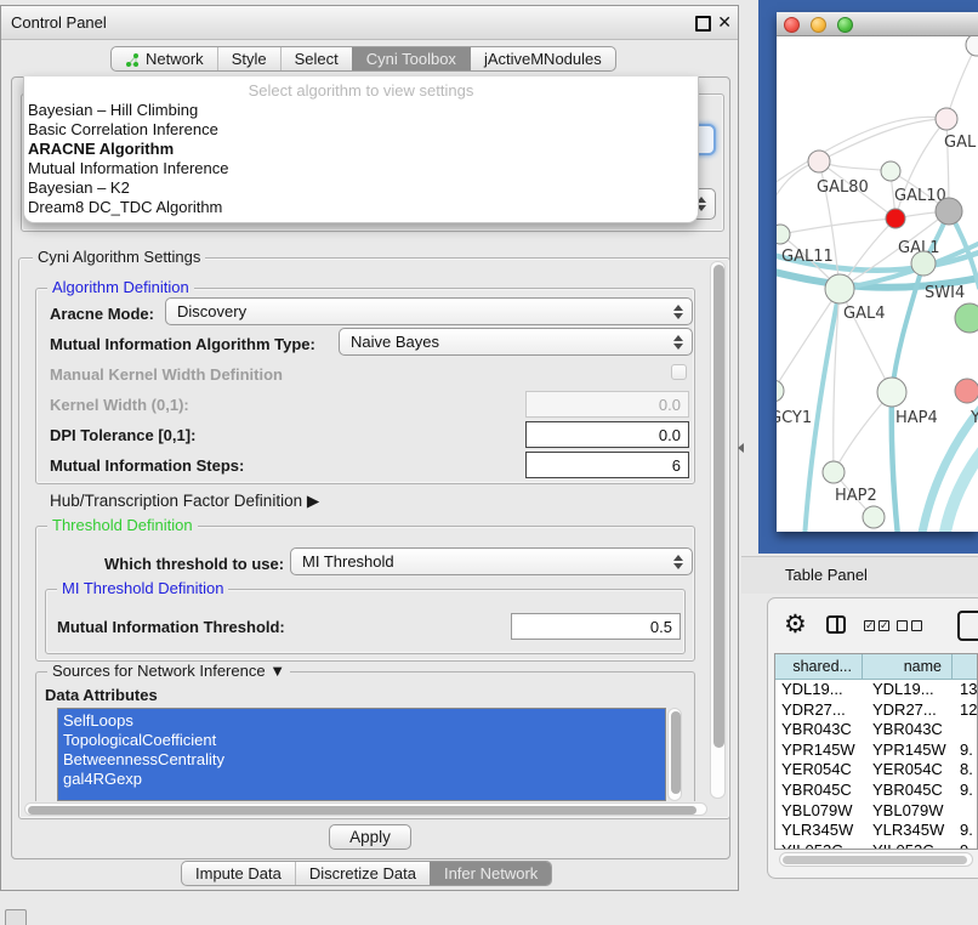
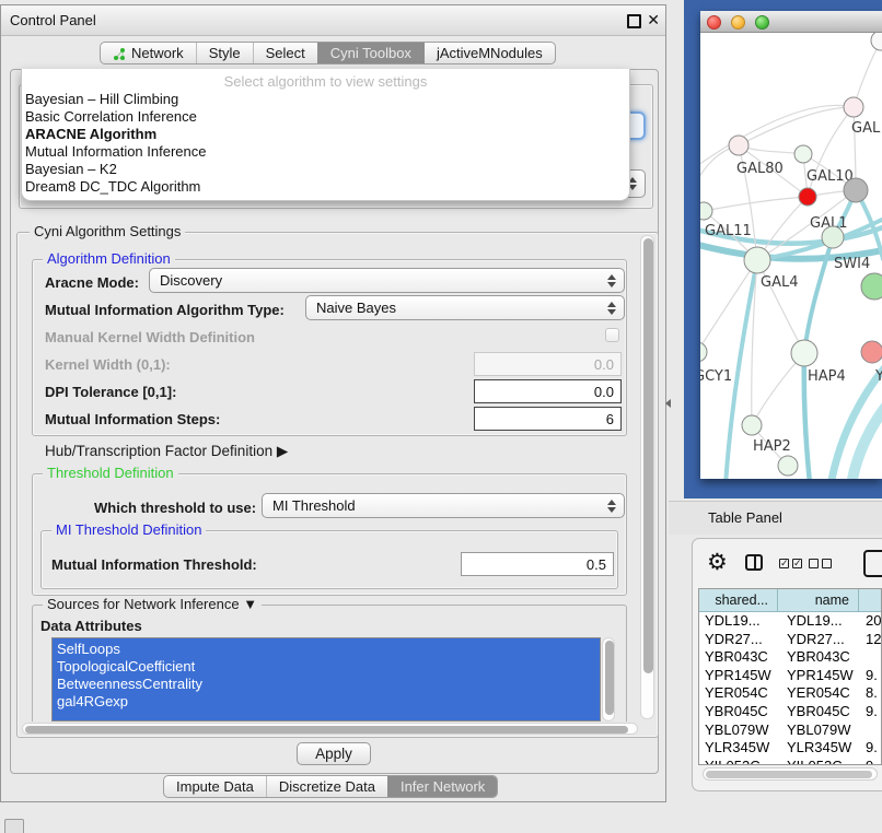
  Control Panel
  ✕
  Network
  Style
  Select
  Cyni Toolbox
  jActiveMNodules
  Select algorithm to view settings
  Bayesian – Hill Climbing
  Basic Correlation Inference
  ARACNE Algorithm
  Mutual Information Inference
  Bayesian – K2
  Dream8 DC_TDC Algorithm
  Cyni Algorithm Settings
  Algorithm Definition
  Aracne Mode:
  Discovery
  Mutual Information Algorithm Type:
  Naive Bayes
  Manual Kernel Width Definition
  Kernel Width (0,1):
  0.0
  DPI Tolerance [0,1]:
  0.0
  Mutual Information Steps:
  6
  Hub/Transcription Factor Definition ▶
  Threshold Definition
  Which threshold to use:
  MI Threshold
  MI Threshold Definition
  Mutual Information Threshold:
  0.5
  Sources for Network Inference ▼
  Data Attributes
  SelfLoops
  TopologicalCoefficient
  BetweennessCentrality
  gal4RGexp
  Apply
  Impute Data
  Discretize Data
  Infer Network
  GAL
  GAL80
  GAL10
  GAL1
  SWI4
  GAL11
  GAL4
  GCY1
  HAP4
  Y
  HAP2
  Table Panel
  ⚙
  ✓
  ✓
  shared...
  name
  YDL19...
  YDL19...
- 13
+ 20
  YDR27...
  YDR27...
  12
  YBR043C
  YBR043C
  YPR145W
  YPR145W
  9.
  YER054C
  YER054C
  8.
  YBR045C
  YBR045C
  9.
  YBL079W
  YBL079W
  YLR345W
  YLR345W
  9.
